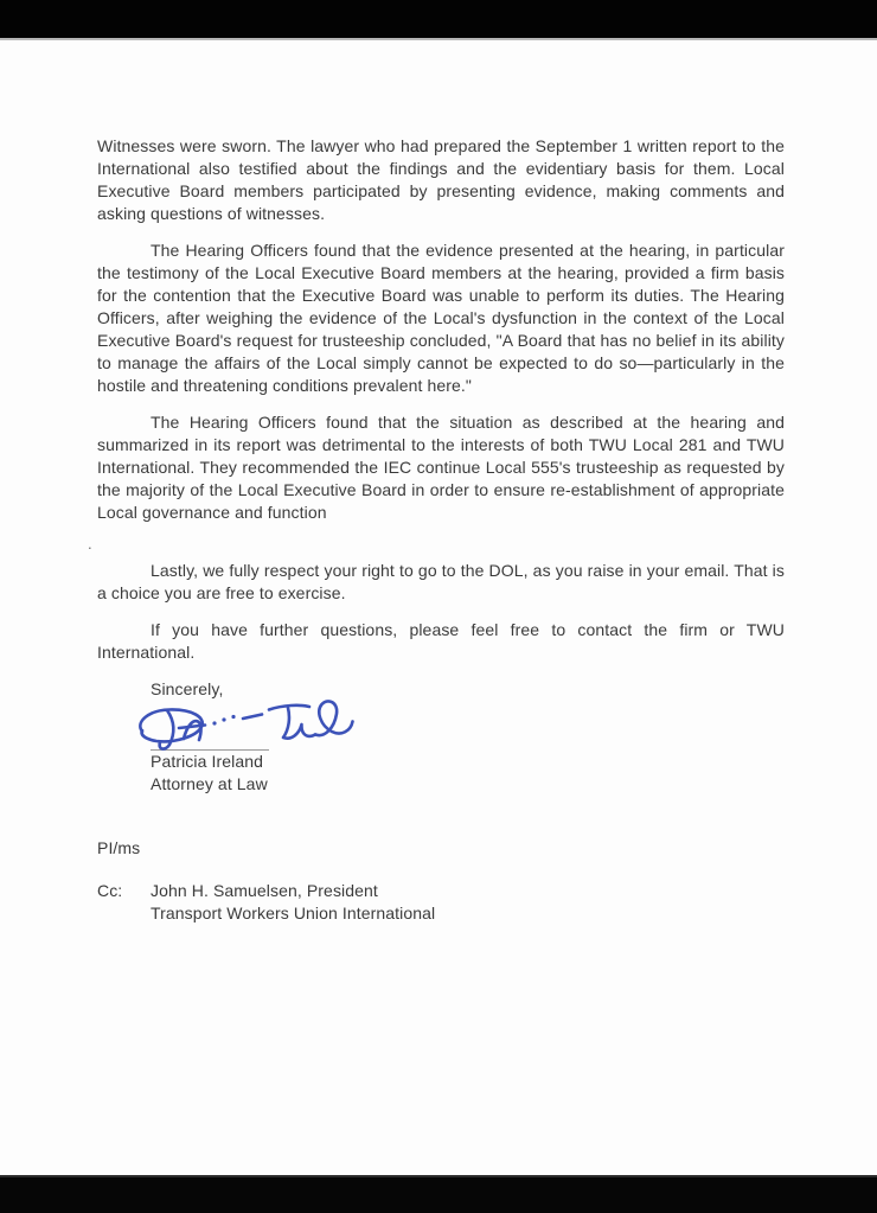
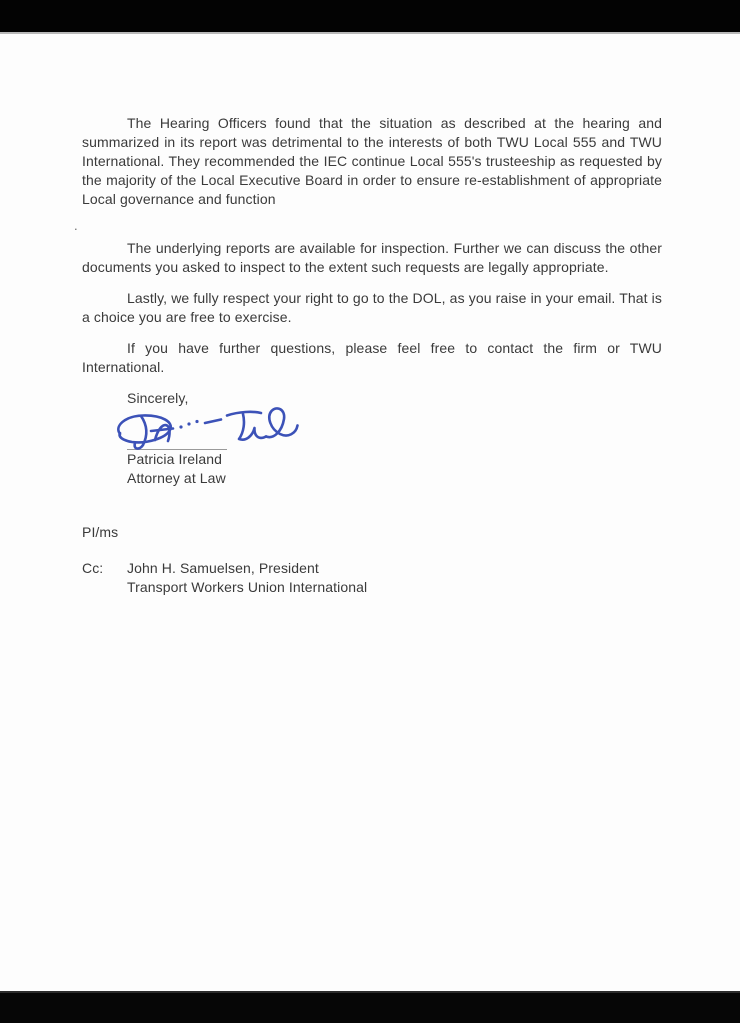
- Witnesses were sworn. The lawyer who had prepared the September 1 written report to the International also testified about the findings and the evidentiary basis for them. Local Executive Board members participated by presenting evidence, making comments and asking questions of witnesses.
- The Hearing Officers found that the evidence presented at the hearing, in particular the testimony of the Local Executive Board members at the hearing, provided a firm basis for the contention that the Executive Board was unable to perform its duties. The Hearing Officers, after weighing the evidence of the Local's dysfunction in the context of the Local Executive Board's request for trusteeship concluded, "A Board that has no belief in its ability to manage the affairs of the Local simply cannot be expected to do so—particularly in the hostile and threatening conditions prevalent here."
- The Hearing Officers found that the situation as described at the hearing and summarized in its report was detrimental to the interests of both TWU Local 281 and TWU International. They recommended the IEC continue Local 555's trusteeship as requested by the majority of the Local Executive Board in order to ensure re-establishment of appropriate Local governance and function
+ The Hearing Officers found that the situation as described at the hearing and summarized in its report was detrimental to the interests of both TWU Local 555 and TWU International. They recommended the IEC continue Local 555's trusteeship as requested by the majority of the Local Executive Board in order to ensure re-establishment of appropriate Local governance and function
  .
+ The underlying reports are available for inspection. Further we can discuss the other documents you asked to inspect to the extent such requests are legally appropriate.
  Lastly, we fully respect your right to go to the DOL, as you raise in your email. That is a choice you are free to exercise.
  If you have further questions, please feel free to contact the firm or TWU International.
  Sincerely,
  Patricia Ireland
  Attorney at Law
  PI/ms
  Cc:
  John H. Samuelsen, President
  Transport Workers Union International
